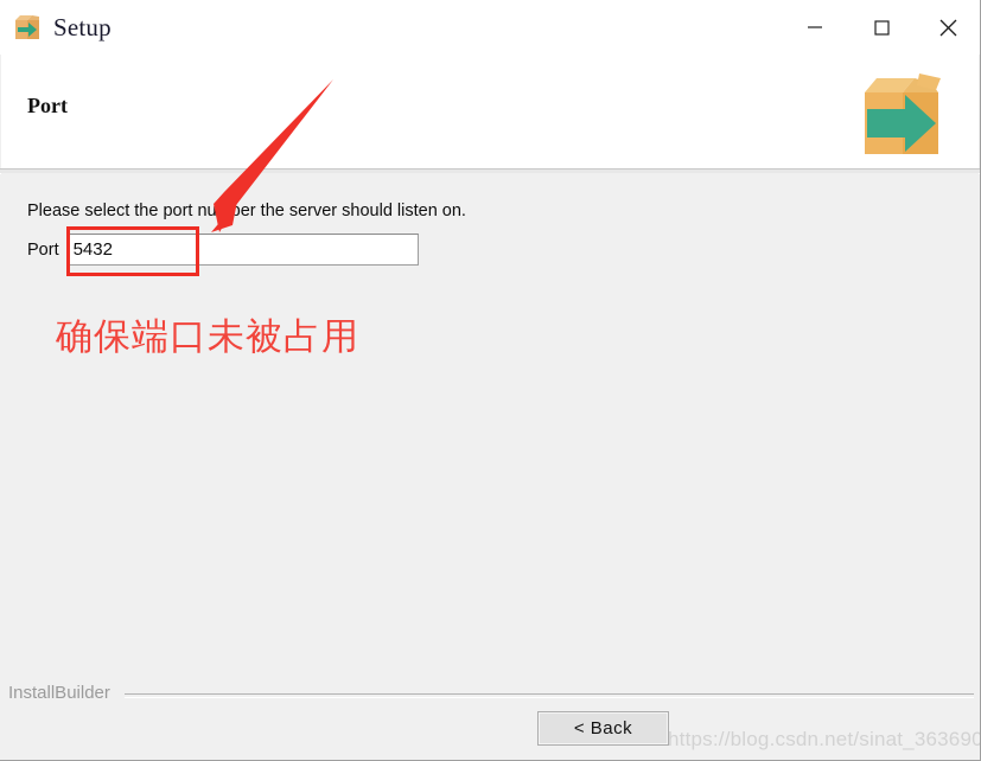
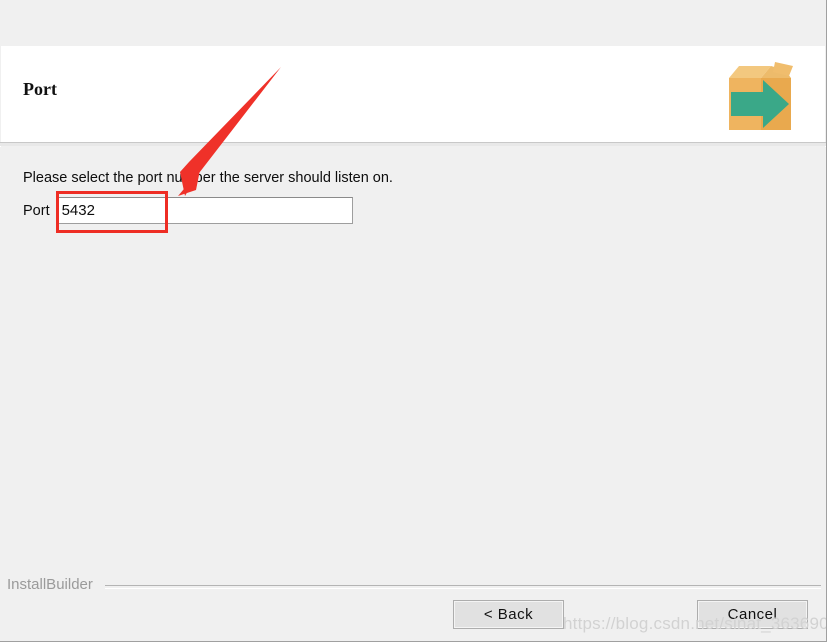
- Setup
  Port
  Please select the port nuber the server should listen on.
  Port
  5432
- 确保端口未被占用
  InstallBuilder
  < Back
+ Cancel
  https://blog.csdn.net/sinat_363690
